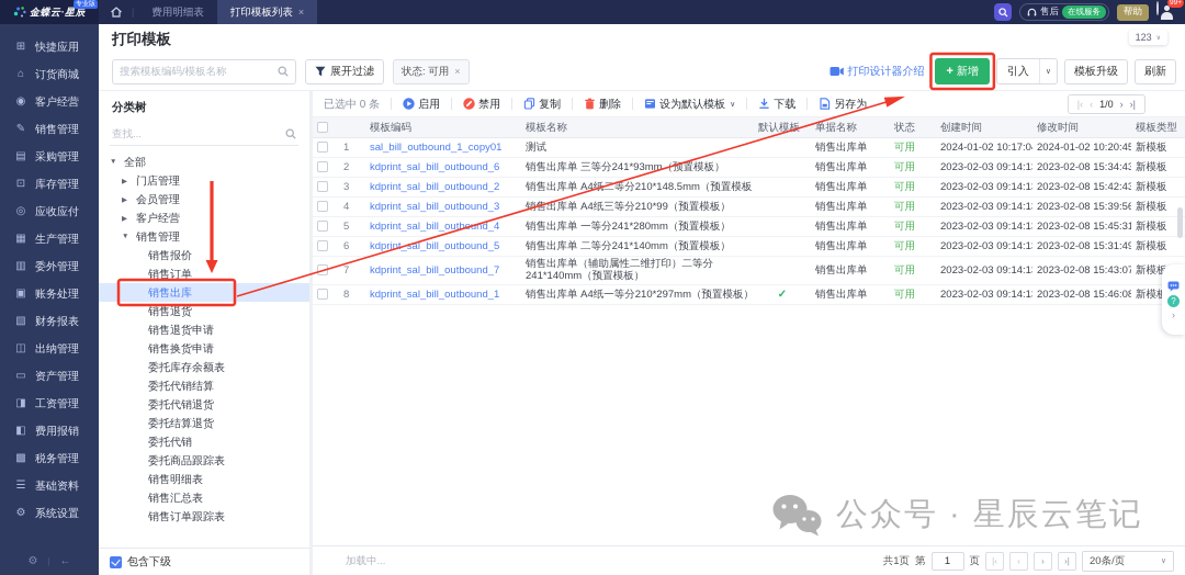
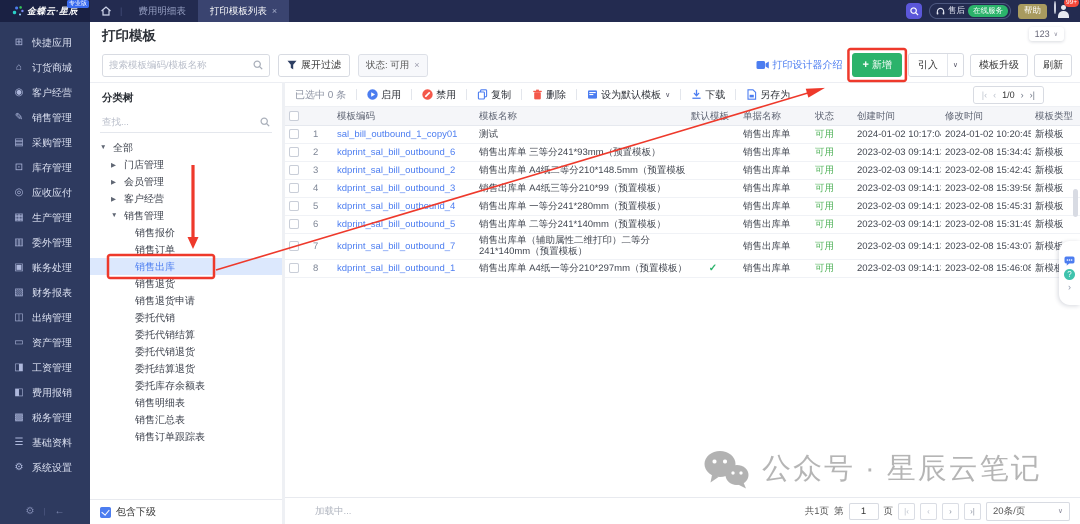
  金蝶云·星辰
  费用明细表
  打印模板列表
  ×
  售后
  在线服务
  帮助
  ⊞
  快捷应用
  ⌂
  订货商城
  ◉
  客户经营
  ✎
  销售管理
  ▤
  采购管理
  ⊡
  库存管理
  ◎
  应收应付
  ▦
  生产管理
  ▥
  委外管理
  ▣
  账务处理
  ▧
  财务报表
  ◫
  出纳管理
  ▭
  资产管理
  ◨
  工资管理
  ◧
  费用报销
  ▩
  税务管理
  ☰
  基础资料
  ⚙
  系统设置
  ⚙
  |
  ←
  打印模板
  123
  搜索模板编码/模板名称
  展开过滤
  状态: 可用
  ×
  打印设计器介绍
  +
  新增
  引入
  模板升级
  刷新
  分类树
  查找...
  全部
  门店管理
  会员管理
  客户经营
  销售管理
  销售报价
  销售订单
  销售出库
  销售退货
  销售退货申请
- 销售换货申请
- 委托库存余额表
+ 委托代销
  委托代销结算
  委托代销退货
  委托结算退货
- 委托代销
+ 委托库存余额表
- 委托商品跟踪表
  销售明细表
  销售汇总表
  销售订单跟踪表
  包含下级
  已选中 0 条
  启用
  禁用
  复制
  删除
  设为默认模板
  下载
  另存为
  |‹
  ‹
  1/0
  ›
  ›|
  		模板编码	模板名称	默认模板	单据名称	状态	创建时间	修改时间	模板类型
  	1	sal_bill_outbound_1_copy01	测试		销售出库单	可用	2024-01-02 10:17:0	2024-01-02 10:20:45	新模板
  	2	kdprint_sal_bill_outbound_6	销售出库单 三等分241*93mm预置模板）		销售出库单	可用	2023-02-03 09:14:1	2023-02-08 15:34:43	新模板
  	3	kdprint_sal_bill_outbound_2	销售出库单 A4纸二等分210*148.5mm（预置模板		销售出库单	可用	2023-02-03 09:14:1	2023-02-08 15:42:43	新模板
  	4	kdprint_sal_bill_outbound_3	销售出库单 A4纸三等分210*99（预置模板）		销售出库单	可用	2023-02-03 09:14:1	2023-02-08 15:39:56	新模板
  	5	kdprint_sal_bill_outbund_4	销售出库单 一等分241*280mm（预置模板）		销售出库单	可用	2023-02-03 09:14:1	2023-02-08 15:45:31	新模板
  	6	kdprintsal_bill_outbound_5	销售出库单 二等分241*140mm（预置模板）		销售出库单	可用	2023-02-03 09:14:1	2023-02-08 15:31:49	新模板
  	7	kdprint_sal_bill_outbound_7	销售出库单（辅助属性二维打印）二等分241*140mm（预置模板）		销售出库单	可用	2023-02-03 09:14:1	2023-02-08 15:43:07	新模板
  	8	kdprint_sal_bill_outbound_1	销售出库单 A4纸一等分210*297mm（预置模板）	✓	销售出库单	可用	2023-02-03 09:14:1	2023-02-08 15:46:08	新模
  加载中...
  共1页
  第
  1
  页
  |‹
  ‹
  ›
  ›|
  20条/页
  ?
  ›
  公众号 · 星辰云笔记
